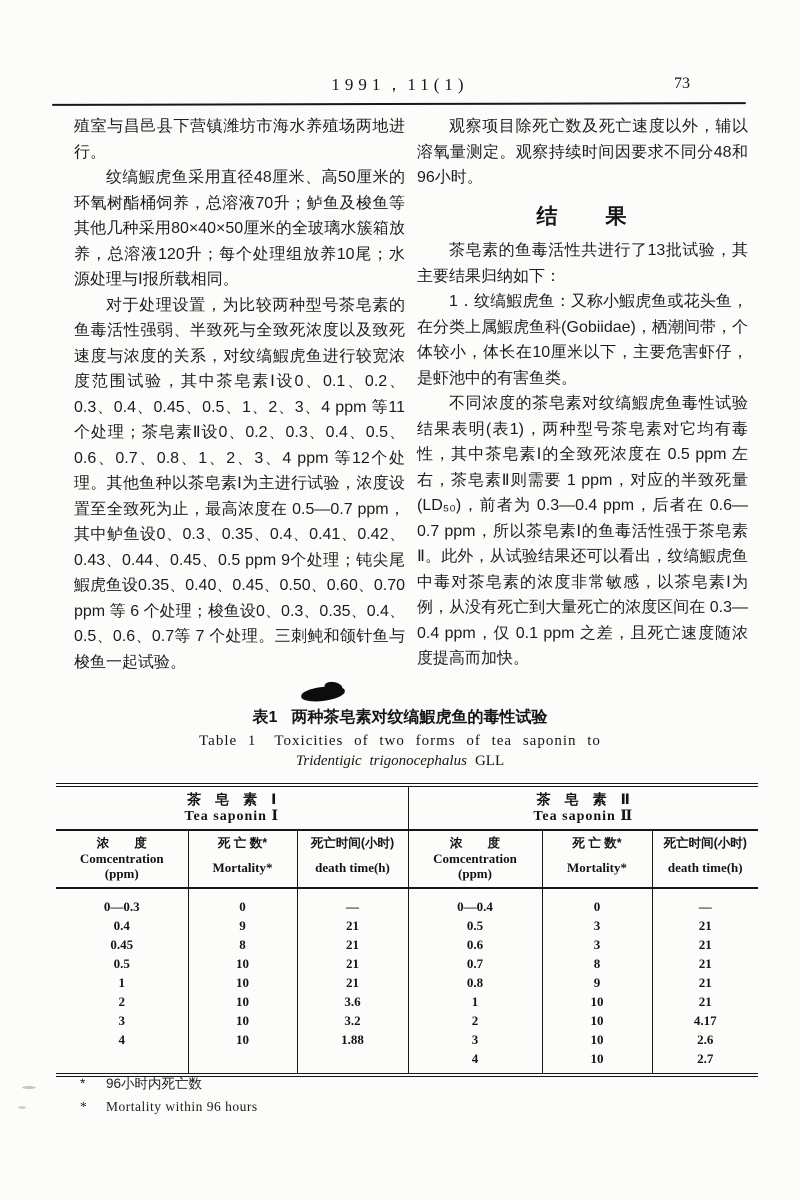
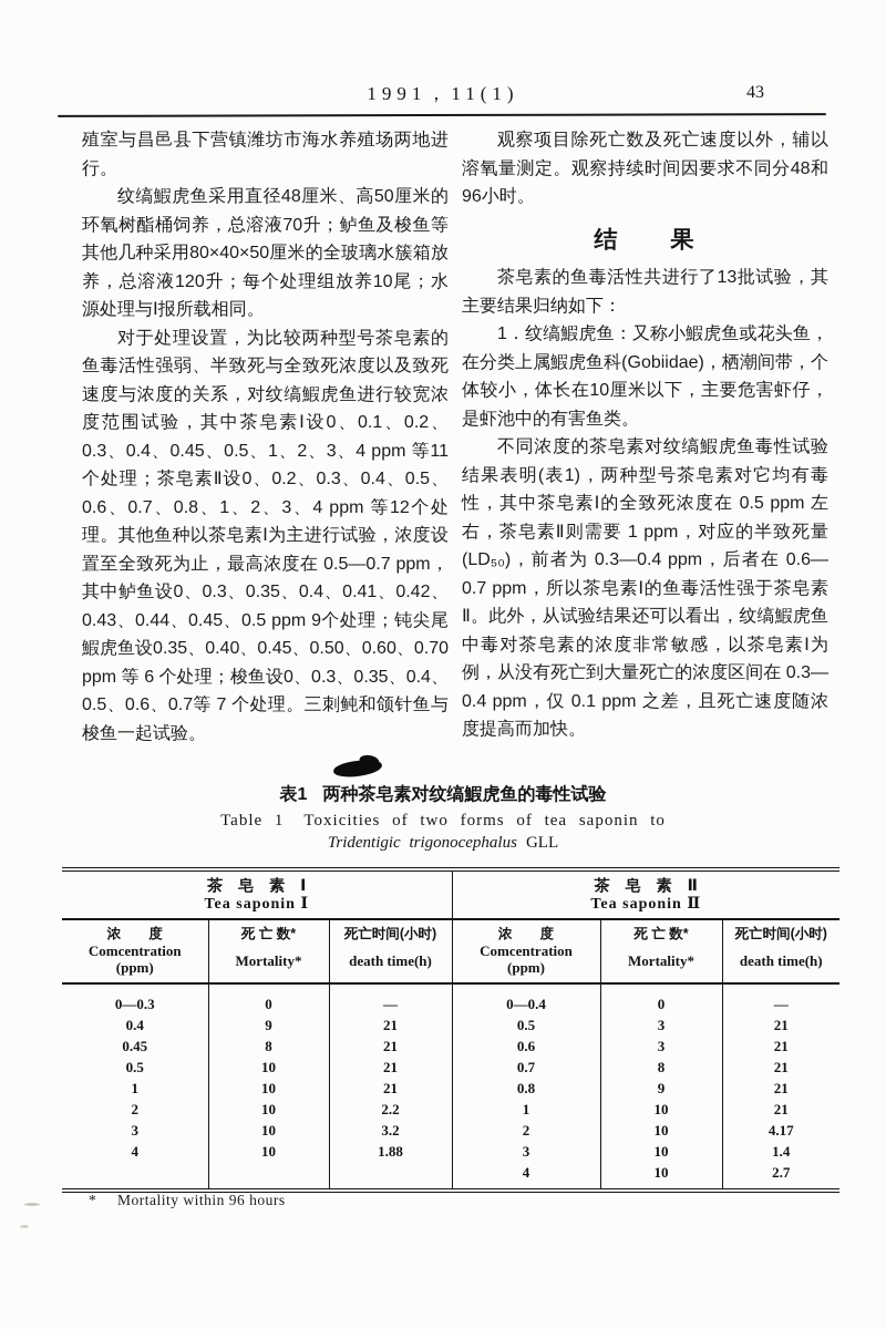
  1991，11(1)
- 73
+ 43
  殖室与昌邑县下营镇潍坊市海水养殖场两地进行。
  纹缟鰕虎鱼采用直径48厘米、高50厘米的环氧树酯桶饲养，总溶液70升；鲈鱼及梭鱼等其他几种采用80×40×50厘米的全玻璃水簇箱放养，总溶液120升；每个处理组放养10尾；水源处理与Ⅰ报所载相同。
  对于处理设置，为比较两种型号茶皂素的鱼毒活性强弱、半致死与全致死浓度以及致死速度与浓度的关系，对纹缟鰕虎鱼进行较宽浓度范围试验，其中茶皂素Ⅰ设0、0.1、0.2、0.3、0.4、0.45、0.5、1、2、3、4 ppm 等11个处理；茶皂素Ⅱ设0、0.2、0.3、0.4、0.5、0.6、0.7、0.8、1、2、3、4 ppm 等12个处理。其他鱼种以茶皂素Ⅰ为主进行试验，浓度设置至全致死为止，最高浓度在 0.5—0.7 ppm，其中鲈鱼设0、0.3、0.35、0.4、0.41、0.42、0.43、0.44、0.45、0.5 ppm 9个处理；钝尖尾鰕虎鱼设0.35、0.40、0.45、0.50、0.60、0.70 ppm 等 6 个处理；梭鱼设0、0.3、0.35、0.4、0.5、0.6、0.7等 7 个处理。三刺鲀和颌针鱼与梭鱼一起试验。
  观察项目除死亡数及死亡速度以外，辅以溶氧量测定。观察持续时间因要求不同分48和96小时。
  结 果
  茶皂素的鱼毒活性共进行了13批试验，其主要结果归纳如下：
  1．纹缟鰕虎鱼：又称小鰕虎鱼或花头鱼，在分类上属鰕虎鱼科(Gobiidae)，栖潮间带，个体较小，体长在10厘米以下，主要危害虾仔，是虾池中的有害鱼类。
  不同浓度的茶皂素对纹缟鰕虎鱼毒性试验结果表明(表1)，两种型号茶皂素对它均有毒性，其中茶皂素Ⅰ的全致死浓度在 0.5 ppm 左右，茶皂素Ⅱ则需要 1 ppm，对应的半致死量(LD₅₀)，前者为 0.3—0.4 ppm，后者在 0.6—0.7 ppm，所以茶皂素Ⅰ的鱼毒活性强于茶皂素Ⅱ。此外，从试验结果还可以看出，纹缟鰕虎鱼中毒对茶皂素的浓度非常敏感，以茶皂素Ⅰ为例，从没有死亡到大量死亡的浓度区间在 0.3—0.4 ppm，仅 0.1 ppm 之差，且死亡速度随浓度提高而加快。
  表1 两种茶皂素对纹缟鰕虎鱼的毒性试验
  Table 1 Toxicities of two forms of tea saponin to
  Tridentigic trigonocephalus GLL
  茶 皂 素 Ⅰ Tea saponin Ⅰ	茶 皂 素 Ⅱ Tea saponin Ⅱ
  浓 度 Comcentration (ppm)	死 亡 数* Mortality*	死亡时间(小时) death time(h)	浓 度 Comcentration (ppm)	死 亡 数* Mortality*	死亡时间(小时) death time(h)
  0—0.3	0	—	0—0.4	0	—
  0.4	9	21	0.5	3	21
  0.45	8	21	0.6	3	21
  0.5	10	21	0.7	8	21
  1	10	21	0.8	9	21
- 2	10	3.6	1	10	21
+ 2	10	2.2	1	10	21
  3	10	3.2	2	10	4.17
- 4	10	1.88	3	10	2.6
+ 4	10	1.88	3	10	1.4
  			4	10	2.7
- * 96小时内死亡数
  * Mortality within 96 hours
